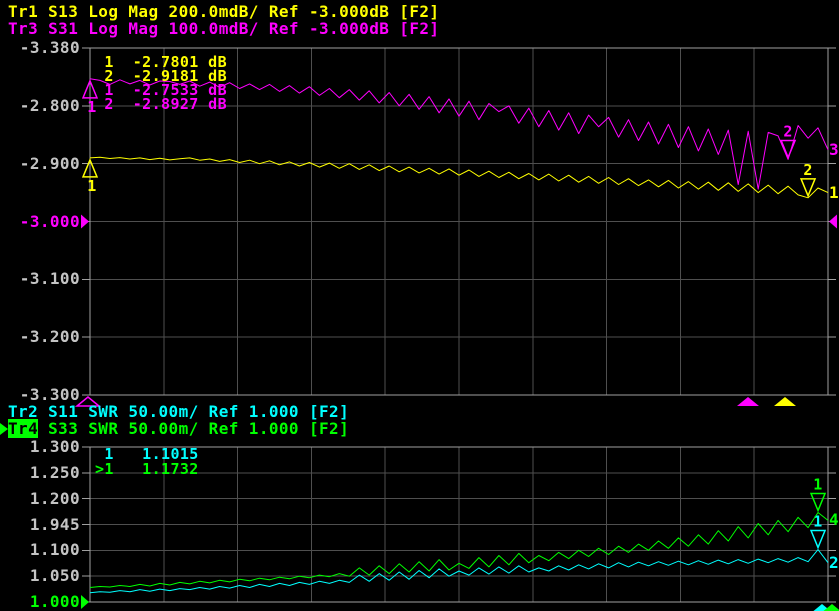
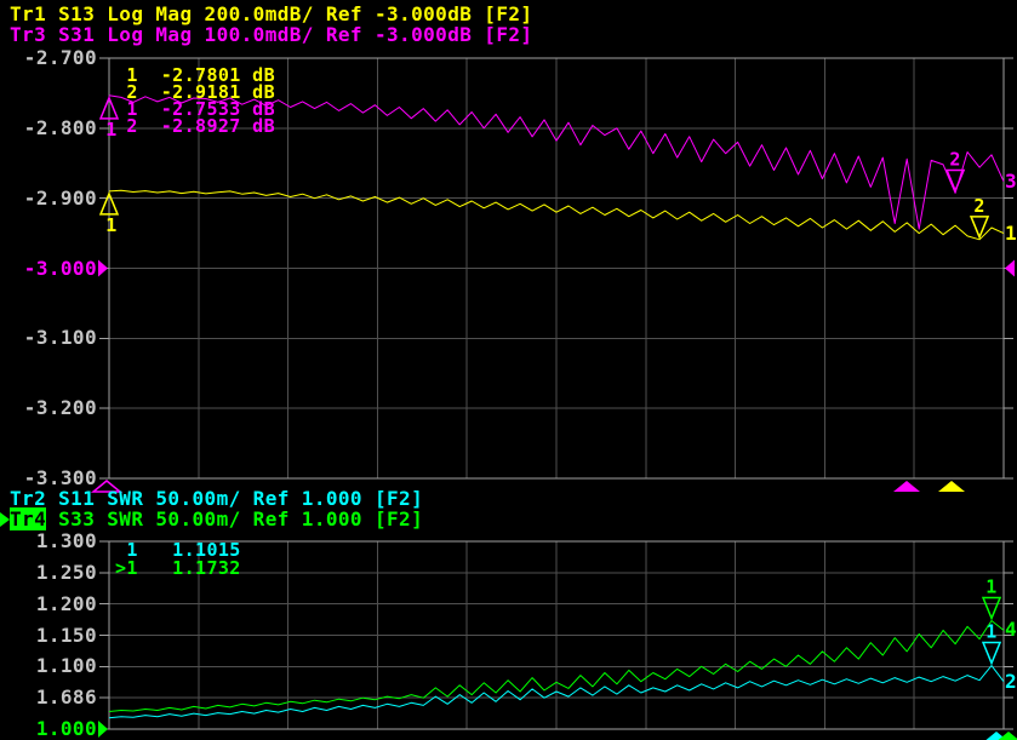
  1
  2
  1
  2
  1
  1
  Tr1 S13 Log Mag 200.0mdB/ Ref -3.000dB [F2]
  Tr3 S31 Log Mag 100.0mdB/ Ref -3.000dB [F2]
  Tr2 S11 SWR 50.00m/ Ref 1.000 [F2]
  Tr4 S33 SWR 50.00m/ Ref 1.000 [F2]
- -3.380
+ -2.700
  -2.800
  -2.900
  -3.000
  -3.100
  -3.200
  -3.300
  3
  1
  1 -2.7801 dB
  2 -2.9181 dB
  1 -2.7533 dB
  2 -2.8927 dB
  1.300
  1.250
  1.200
- 1.945
+ 1.150
  1.100
- 1.050
+ 1.686
  1.000
  4
  2
  1 1.1015
  >1 1.1732
